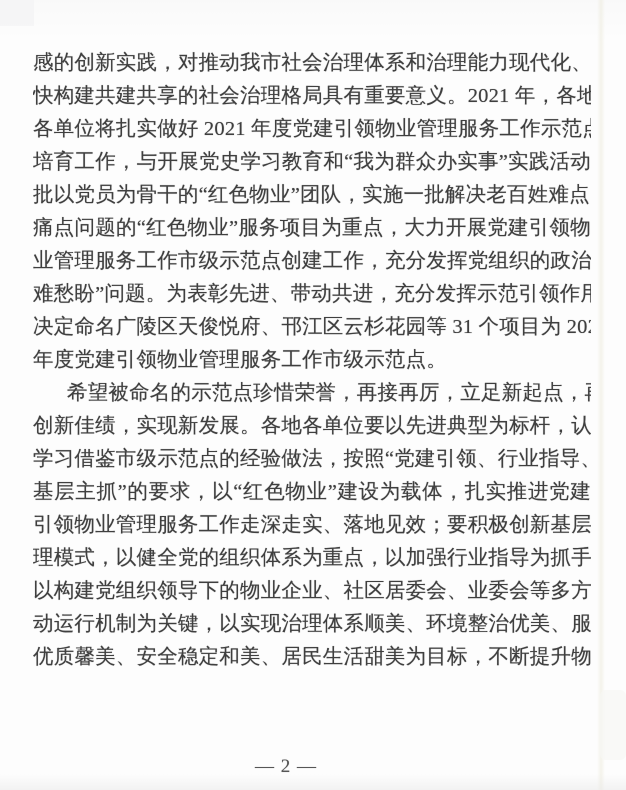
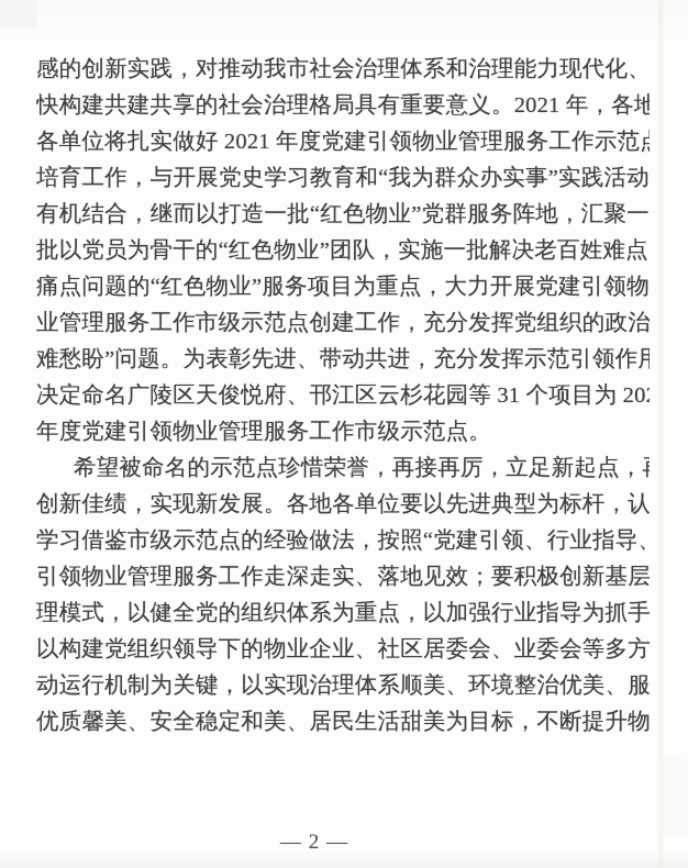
  感的创新实践，对推动我市社会治理体系和治理能力现代化、
  快构建共建共享的社会治理格局具有重要意义。2021 年，各地
  各单位将扎实做好 2021 年度党建引领物业管理服务工作示范
  培育工作，与开展党史学习教育和“我为群众办实事”实践活动
+ 有机结合，继而以打造一批“红色物业”党群服务阵地，汇聚一
  批以党员为骨干的“红色物业”团队，实施一批解决老百姓难点
  痛点问题的“红色物业”服务项目为重点，大力开展党建引领物
  业管理服务工作市级示范点创建工作，充分发挥党组织的政治
  难愁盼”问题。为表彰先进、带动共进，充分发挥示范引领作用
  决定命名广陵区天俊悦府、邗江区云杉花园等 31 个项目为 20
  年度党建引领物业管理服务工作市级示范点。
  希望被命名的示范点珍惜荣誉，再接再厉，立足新起点，
  创新佳绩，实现新发展。各地各单位要以先进典型为标杆，认
  学习借鉴市级示范点的经验做法，按照“党建引领、行业指导、
- 基层主抓”的要求，以“红色物业”建设为载体，扎实推进党建
  引领物业管理服务工作走深走实、落地见效；要积极创新基层
  理模式，以健全党的组织体系为重点，以加强行业指导为抓手
  以构建党组织领导下的物业企业、社区居委会、业委会等多方
  动运行机制为关键，以实现治理体系顺美、环境整治优美、服
  优质馨美、安全稳定和美、居民生活甜美为目标，不断提升物
  — 2 —
